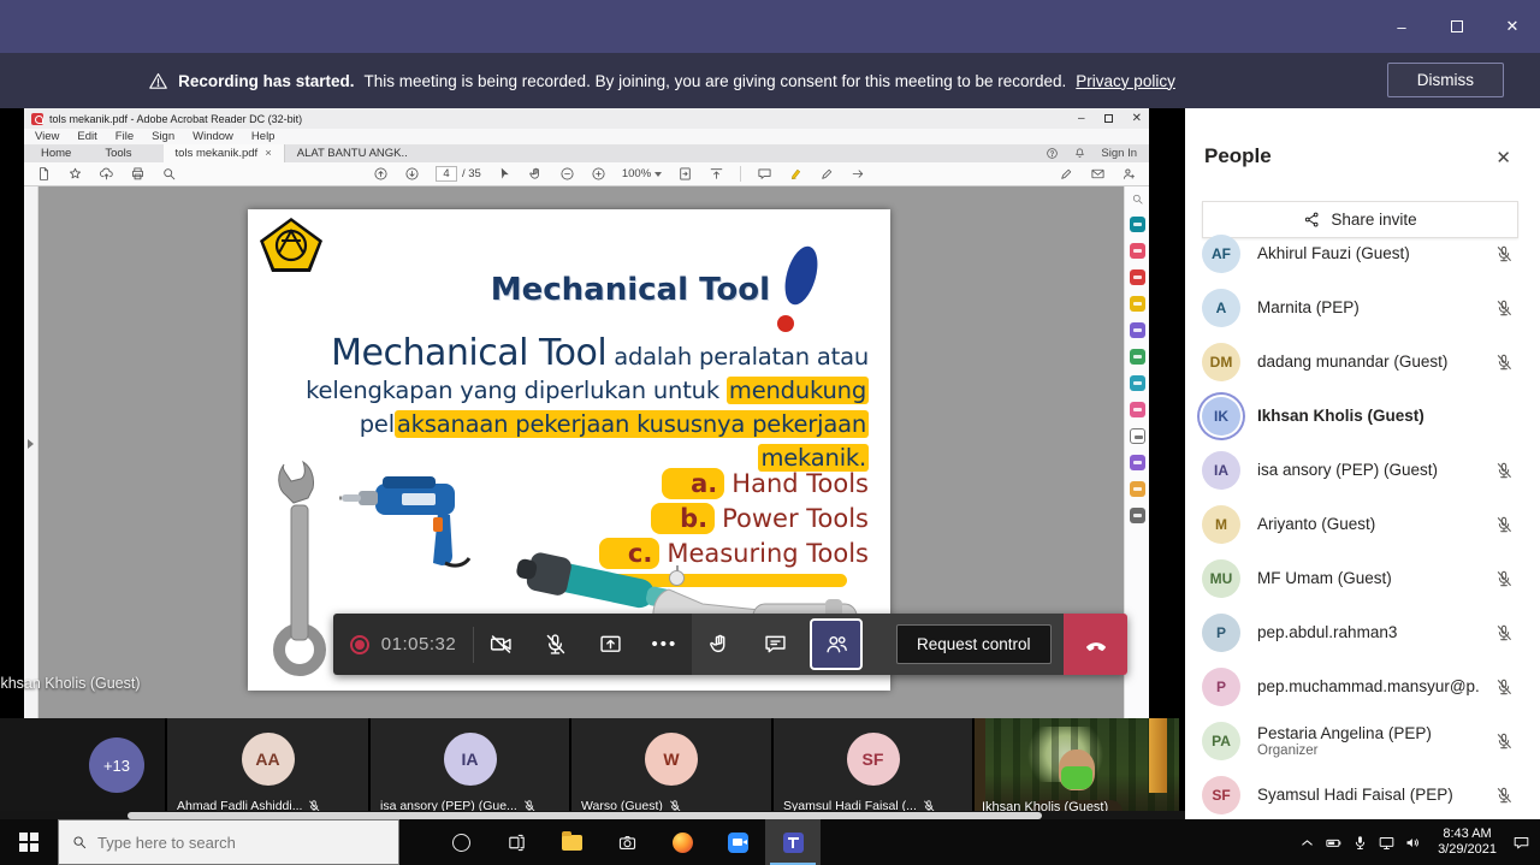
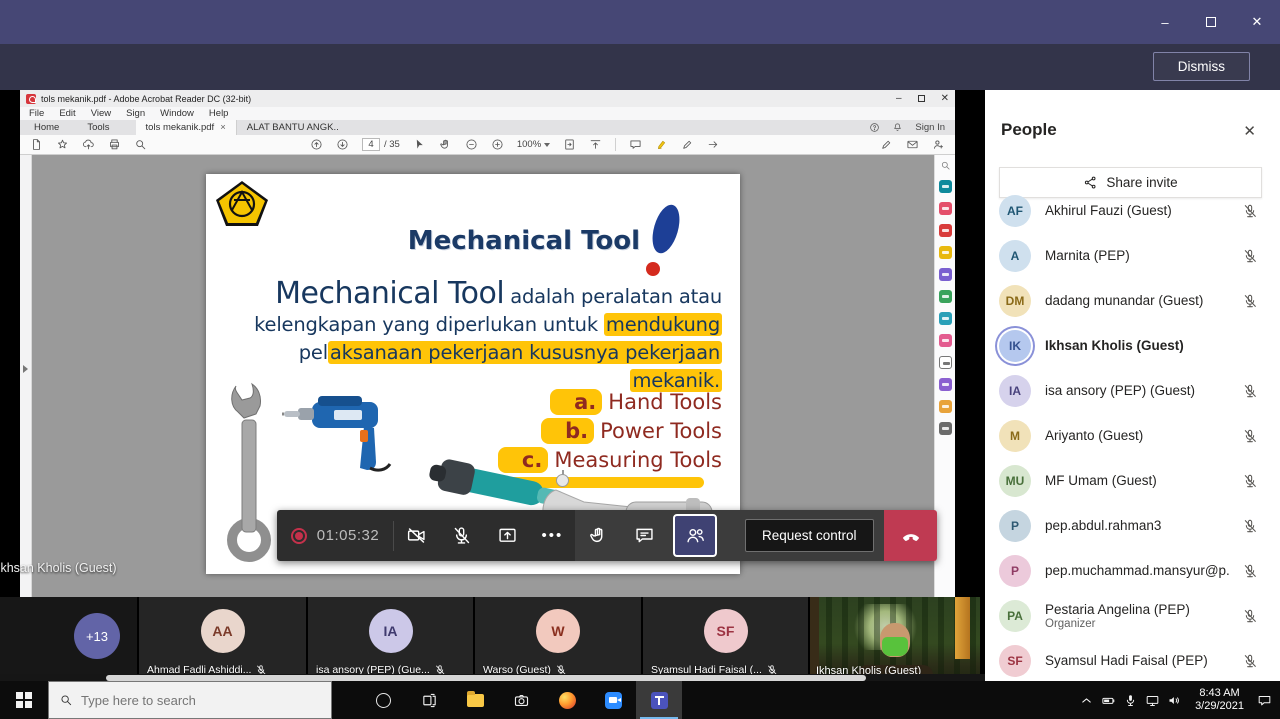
  –
  ✕
- Recording has started.
- This meeting is being recorded. By joining, you are giving consent for this meeting to be recorded.
- Privacy policy
  Dismiss
  tols mekanik.pdf - Adobe Acrobat Reader DC (32-bit)
  –
  ✕
- View
+ File
  Edit
- File
+ View
  Sign
  Window
  Help
  Home
  Tools
  tols mekanik.pdf
  ×
  ALAT BANTU ANGK..
  Sign In
  4
  / 35
  100%
  Mechanical Tool
  Mechanical Tool adalah peralatan atau
  kelengkapan yang diperlukan untuk mendukung
  pelaksanaan pekerjaan kususnya pekerjaan
  mekanik.
  a. Hand Tools
  b. Power Tools
  c. Measuring Tools
  khsan Kholis (Guest)
  01:05:32
  •••
  Request control
  +13
  AA
  Ahmad Fadli Ashiddi...
  IA
  isa ansory (PEP) (Gue...
  W
  Warso (Guest)
  SF
  Syamsul Hadi Faisal (...
  Ikhsan Kholis (Guest)
  People
  ✕
  Share invite
  AF
  Akhirul Fauzi (Guest)
  A
  Marnita (PEP)
  DM
  dadang munandar (Guest)
  IK
  Ikhsan Kholis (Guest)
  IA
  isa ansory (PEP) (Guest)
  M
  Ariyanto (Guest)
  MU
  MF Umam (Guest)
  P
  pep.abdul.rahman3
  P
  pep.muchammad.mansyur@p.
  PA
  Pestaria Angelina (PEP)
  Organizer
  SF
  Syamsul Hadi Faisal (PEP)
  Type here to search
  8:43 AM
  3/29/2021
